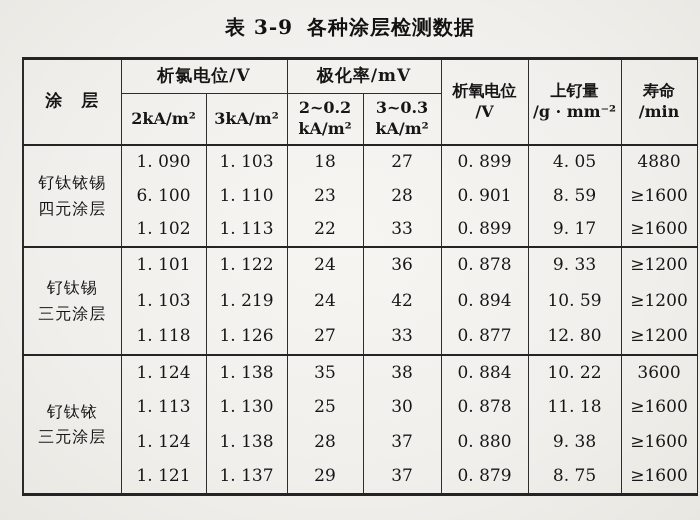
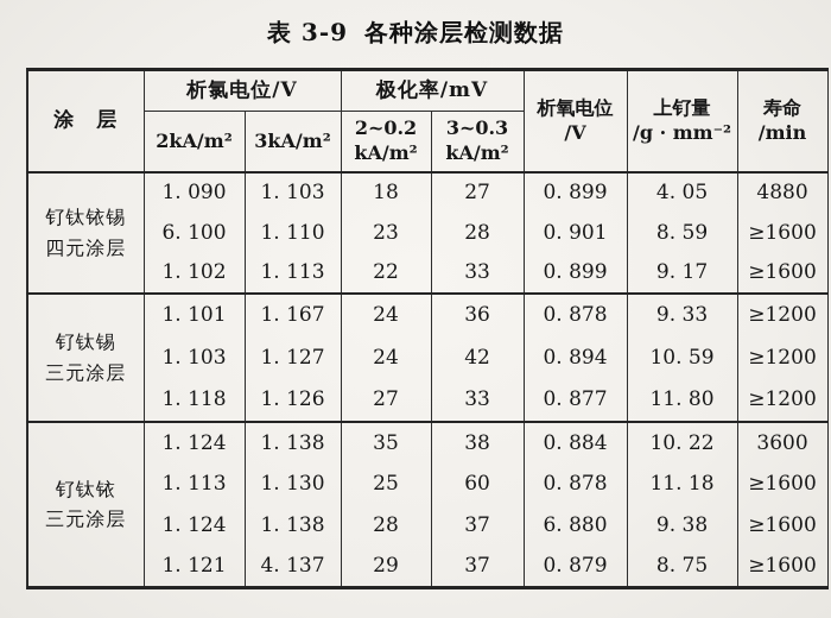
  表 3-9 各种涂层检测数据
  涂 层	析氯电位/V	极化率/mV	析氧电位 /V	上钌量 /g · mm⁻²	寿命 /min
  2kA/m²	3kA/m²	2~0.2 kA/m²	3~0.3 kA/m²
  钌钛铱锡 四元涂层	1. 090	1. 103	18	27	0. 899	4. 05	4880
  6. 100	1. 110	23	28	0. 901	8. 59	≥1600
  1. 102	1. 113	22	33	0. 899	9. 17	≥1600
- 钌钛锡 三元涂层	1. 101	1. 122	24	36	0. 878	9. 33	≥1200
+ 钌钛锡 三元涂层	1. 101	1. 167	24	36	0. 878	9. 33	≥1200
- 1. 103	1. 219	24	42	0. 894	10. 59	≥1200
+ 1. 103	1. 127	24	42	0. 894	10. 59	≥1200
- 1. 118	1. 126	27	33	0. 877	12. 80	≥1200
+ 1. 118	1. 126	27	33	0. 877	11. 80	≥1200
  钌钛铱 三元涂层	1. 124	1. 138	35	38	0. 884	10. 22	3600
- 1. 113	1. 130	25	30	0. 878	11. 18	≥1600
+ 1. 113	1. 130	25	60	0. 878	11. 18	≥1600
- 1. 124	1. 138	28	37	0. 880	9. 38	≥1600
+ 1. 124	1. 138	28	37	6. 880	9. 38	≥1600
- 1. 121	1. 137	29	37	0. 879	8. 75	≥1600
+ 1. 121	4. 137	29	37	0. 879	8. 75	≥1600
